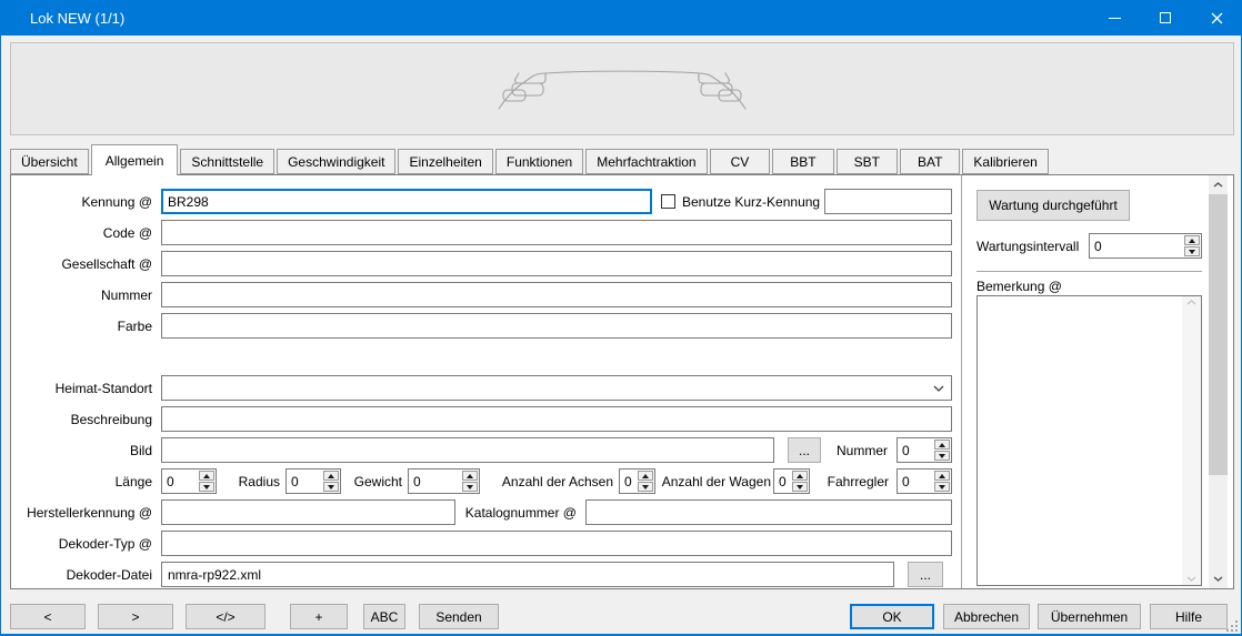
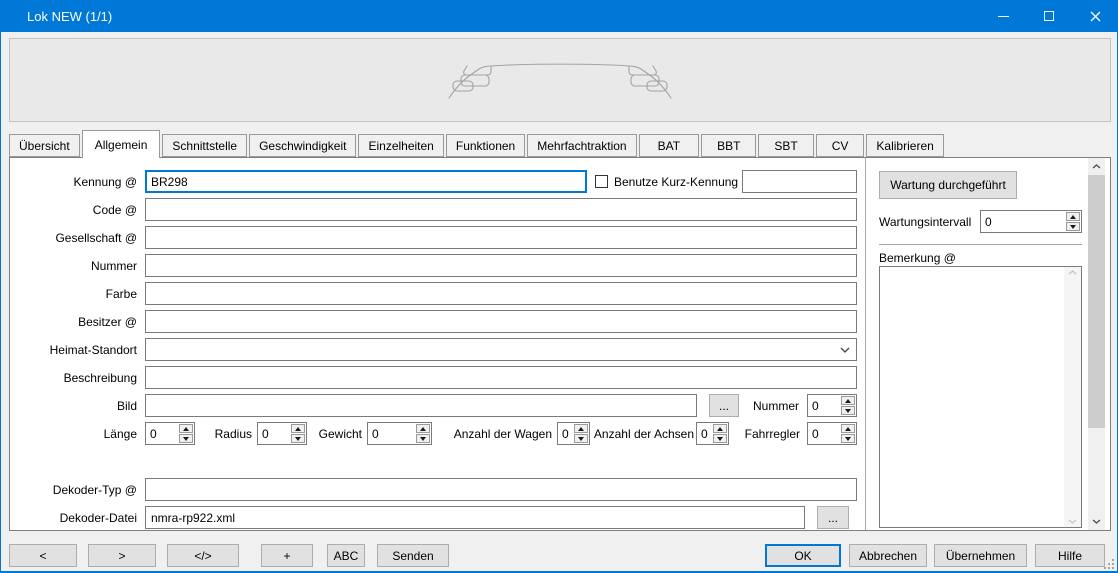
  Lok NEW (1/1)
  Übersicht
  Allgemein
  Schnittstelle
  Geschwindigkeit
  Einzelheiten
  Funktionen
  Mehrfachtraktion
- CV
+ BAT
  BBT
  SBT
- BAT
+ CV
  Kalibrieren
  Kennung @
  BR298
  Benutze Kurz-Kennung
  Code @
  Gesellschaft @
  Nummer
  Farbe
+ Besitzer @
  Heimat-Standort
  Beschreibung
  Bild
  ...
  Nummer
  0
  Länge
  0
  Radius
  0
  Gewicht
  0
- Anzahl der Achsen
+ Anzahl der Wagen
  0
- Anzahl der Wagen
+ Anzahl der Achsen
  0
  Fahrregler
  0
- Herstellerkennung @
- Katalognummer @
  Dekoder-Typ @
  Dekoder-Datei
  nmra-rp922.xml
  ...
  Wartung durchgeführt
  Wartungsintervall
  0
  Bemerkung @
  <
  >
  </>
  +
  ABC
  Senden
  OK
  Abbrechen
  Übernehmen
  Hilfe
